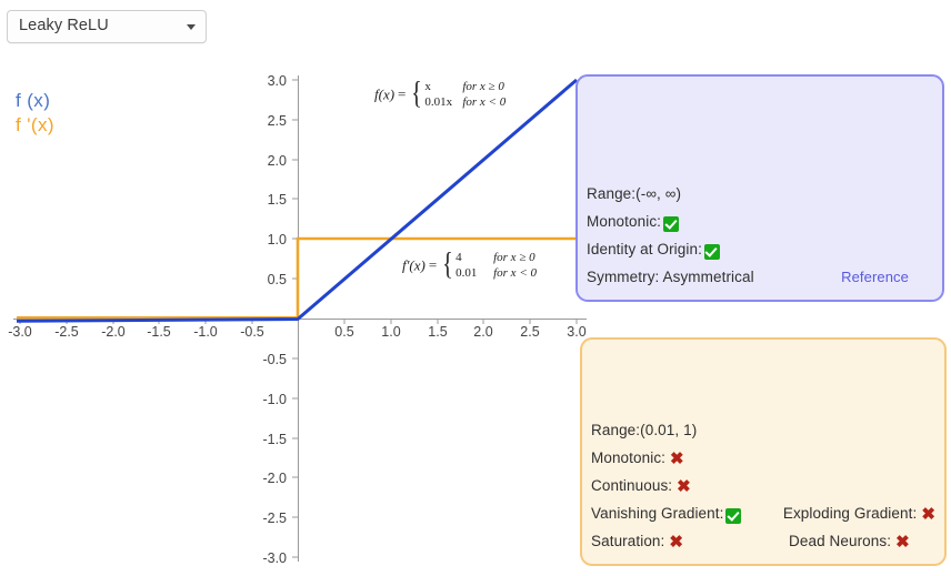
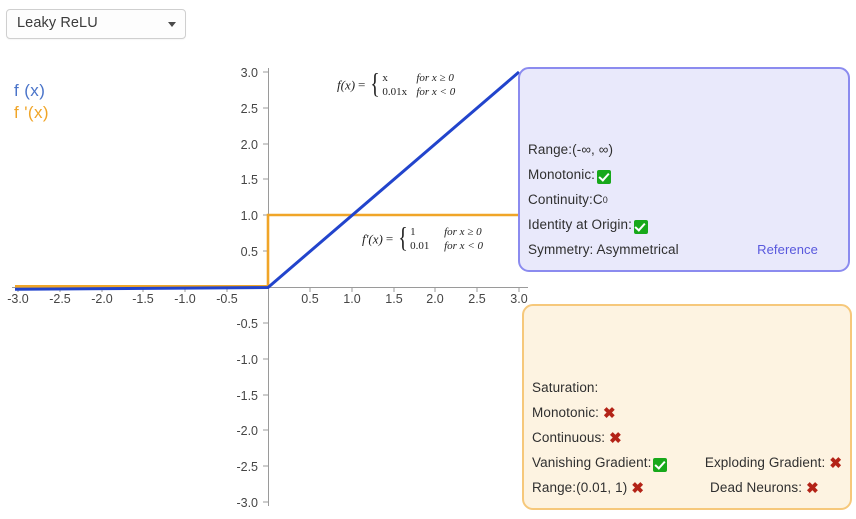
  Leaky ReLU
  f (x)
  f '(x)
  3.0
  2.5
  2.0
  1.5
  1.0
  0.5
  -0.5
  -1.0
  -1.5
  -2.0
  -2.5
  -3.0
  -3.0
  -2.5
  -2.0
  -1.5
  -1.0
  -0.5
  0.5
  1.0
  1.5
  2.0
  2.5
  3.0
  f(x) = { x for x ≥ 0
  0.01x for x < 0
- f'(x) = { 4 for x ≥ 0
+ f'(x) = { 1 for x ≥ 0
  0.01 for x < 0
  Range:(-∞, ∞)
  Monotonic:
+ Continuity:C
+ 0
  Identity at Origin:
  Symmetry: Asymmetrical
  Reference
- Range:(0.01, 1)
+ Saturation:
  Monotonic:
  ✖
  Continuous:
  ✖
  Vanishing Gradient:
  Exploding Gradient:
  ✖
- Saturation:
+ Range:(0.01, 1)
  ✖
  Dead Neurons:
  ✖
